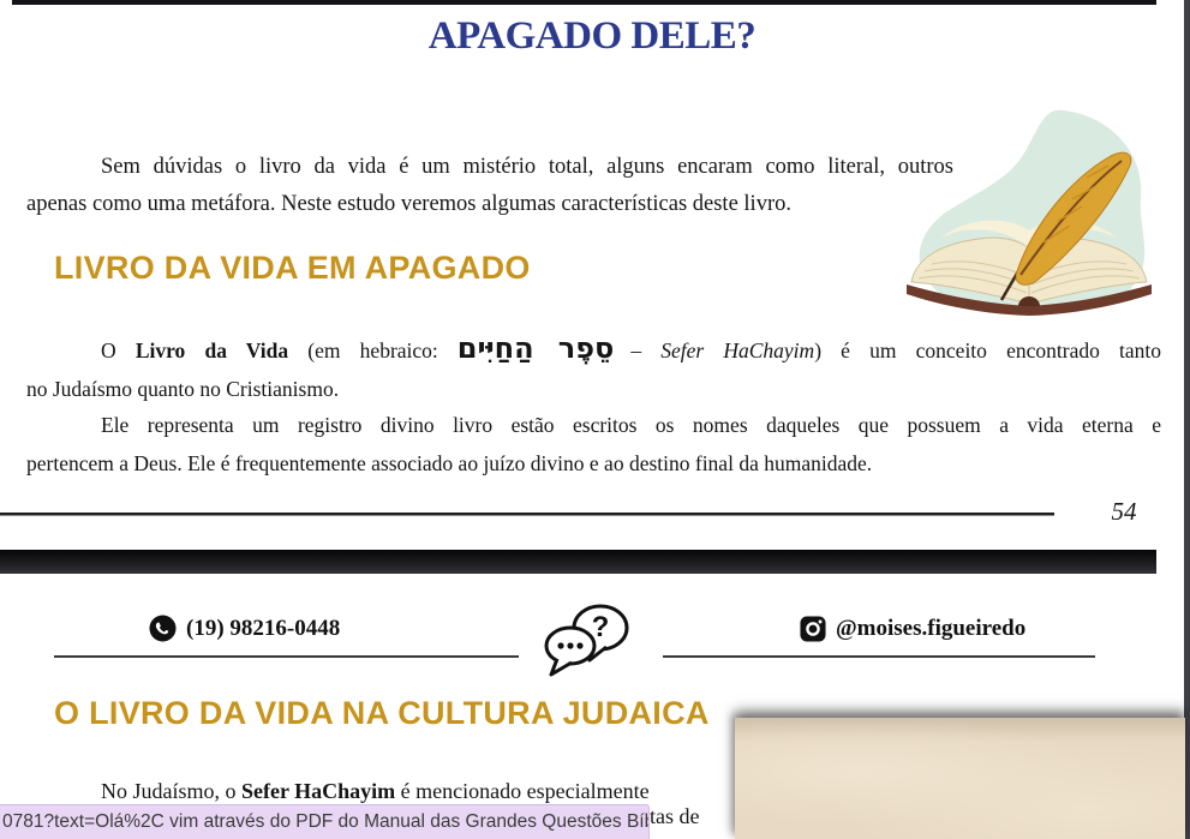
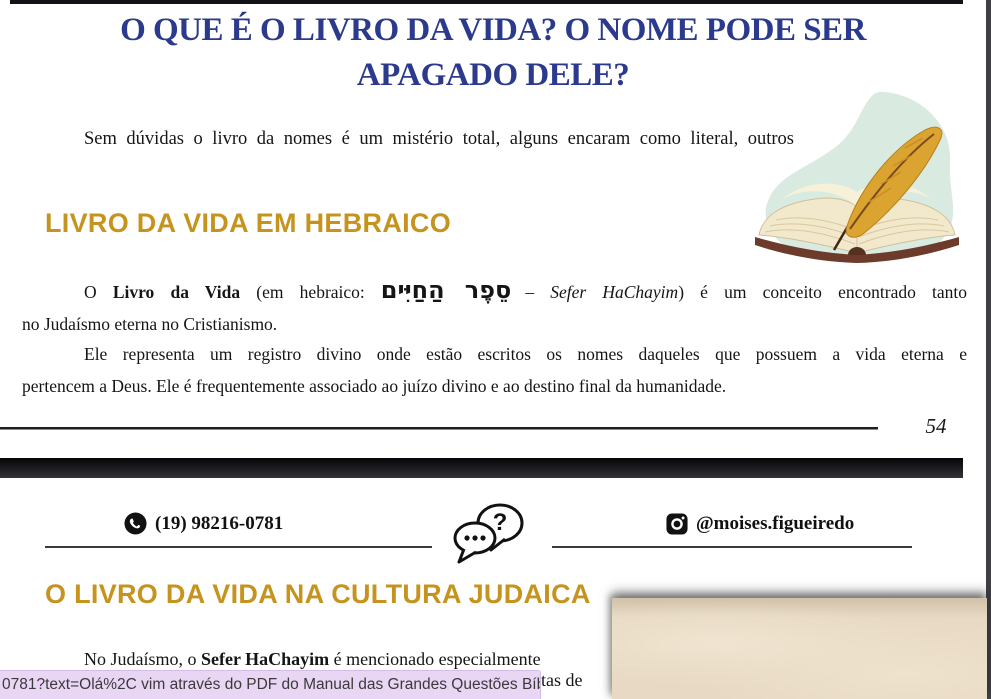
+ O QUE É O LIVRO DA VIDA? O NOME PODE SER
  APAGADO DELE?
- Sem dúvidas o livro da vida é um mistério total, alguns encaram como literal, outros
+ Sem dúvidas o livro da nomes é um mistério total, alguns encaram como literal, outros
- apenas como uma metáfora. Neste estudo veremos algumas características deste livro.
- LIVRO DA VIDA EM APAGADO
+ LIVRO DA VIDA EM HEBRAICO
  O Livro da Vida (em hebraico: סֵפֶר הַחַיִּים – Sefer HaChayim) é um conceito encontrado tanto
- no Judaísmo quanto no Cristianismo.
+ no Judaísmo eterna no Cristianismo.
- Ele representa um registro divino livro estão escritos os nomes daqueles que possuem a vida eterna e
+ Ele representa um registro divino onde estão escritos os nomes daqueles que possuem a vida eterna e
  pertencem a Deus. Ele é frequentemente associado ao juízo divino e ao destino final da humanidade.
  54
- (19) 98216-0448
+ (19) 98216-0781
  ?
  @moises.figueiredo
  O LIVRO DA VIDA NA CULTURA JUDAICA
  No Judaísmo, o Sefer HaChayim é mencionado especialmente
  tas de
  0781?text=Olá%2C vim através do PDF do Manual das Grandes Questões Bíb
